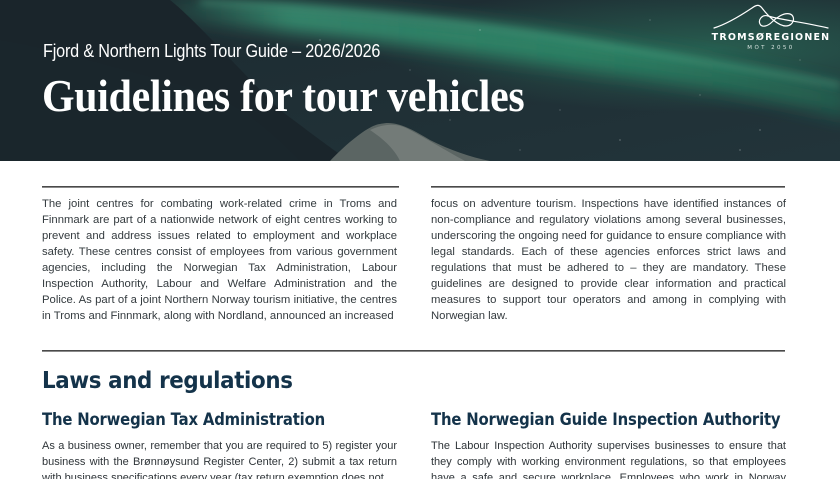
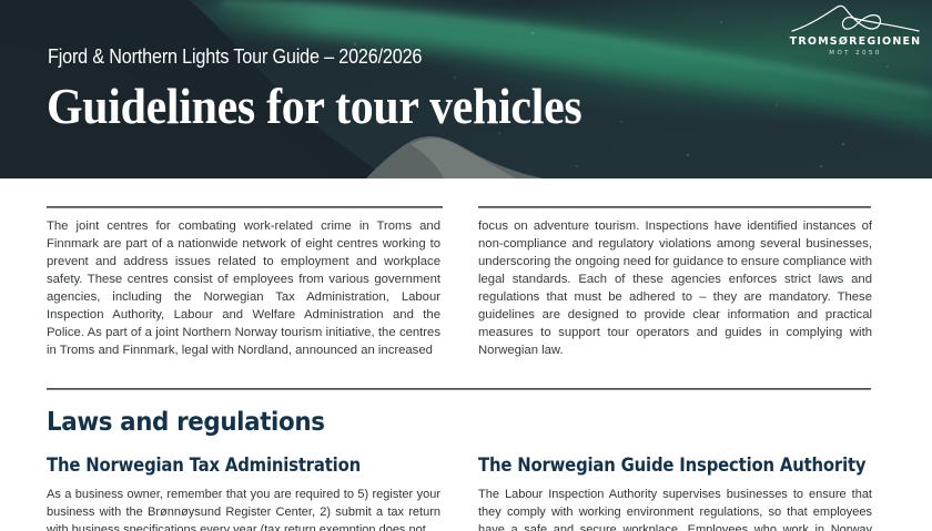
  Fjord & Northern Lights Tour Guide – 2026/2026
  Guidelines for tour vehicles
  TROMSØREGIONEN
- The joint centres for combating work-related crime in Troms and Finnmark are part of a nationwide network of eight centres working to prevent and address issues related to employment and workplace safety. These centres consist of employees from various government agencies, including the Norwegian Tax Administration, Labour Inspection Authority, Labour and Welfare Administration and the Police. As part of a joint Northern Norway tourism initiative, the centres in Troms and Finnmark, along with Nordland, announced an increased
+ The joint centres for combating work-related crime in Troms and Finnmark are part of a nationwide network of eight centres working to prevent and address issues related to employment and workplace safety. These centres consist of employees from various government agencies, including the Norwegian Tax Administration, Labour Inspection Authority, Labour and Welfare Administration and the Police. As part of a joint Northern Norway tourism initiative, the centres in Troms and Finnmark, legal with Nordland, announced an increased
- focus on adventure tourism. Inspections have identified instances of non-compliance and regulatory violations among several businesses, underscoring the ongoing need for guidance to ensure compliance with legal standards. Each of these agencies enforces strict laws and regulations that must be adhered to – they are mandatory. These guidelines are designed to provide clear information and practical measures to support tour operators and among in complying with Norwegian law.
+ focus on adventure tourism. Inspections have identified instances of non-compliance and regulatory violations among several businesses, underscoring the ongoing need for guidance to ensure compliance with legal standards. Each of these agencies enforces strict laws and regulations that must be adhered to – they are mandatory. These guidelines are designed to provide clear information and practical measures to support tour operators and guides in complying with Norwegian law.
  Laws and regulations
  The Norwegian Tax Administration
  As a business owner, remember that you are required to 5) register your business with the Brønnøysund Register Center, 2) submit a tax return with business specifications every year (tax return exemption does not
  The Norwegian Guide Inspection Authority
  The Labour Inspection Authority supervises businesses to ensure that they comply with working environment regulations, so that employees have a safe and secure workplace. Employees who work in Norway
